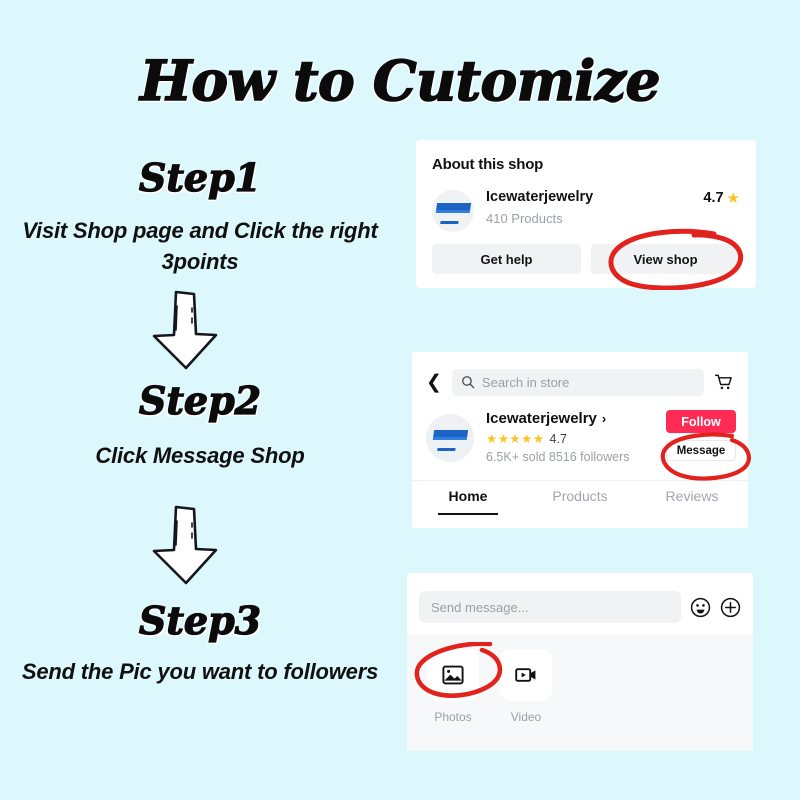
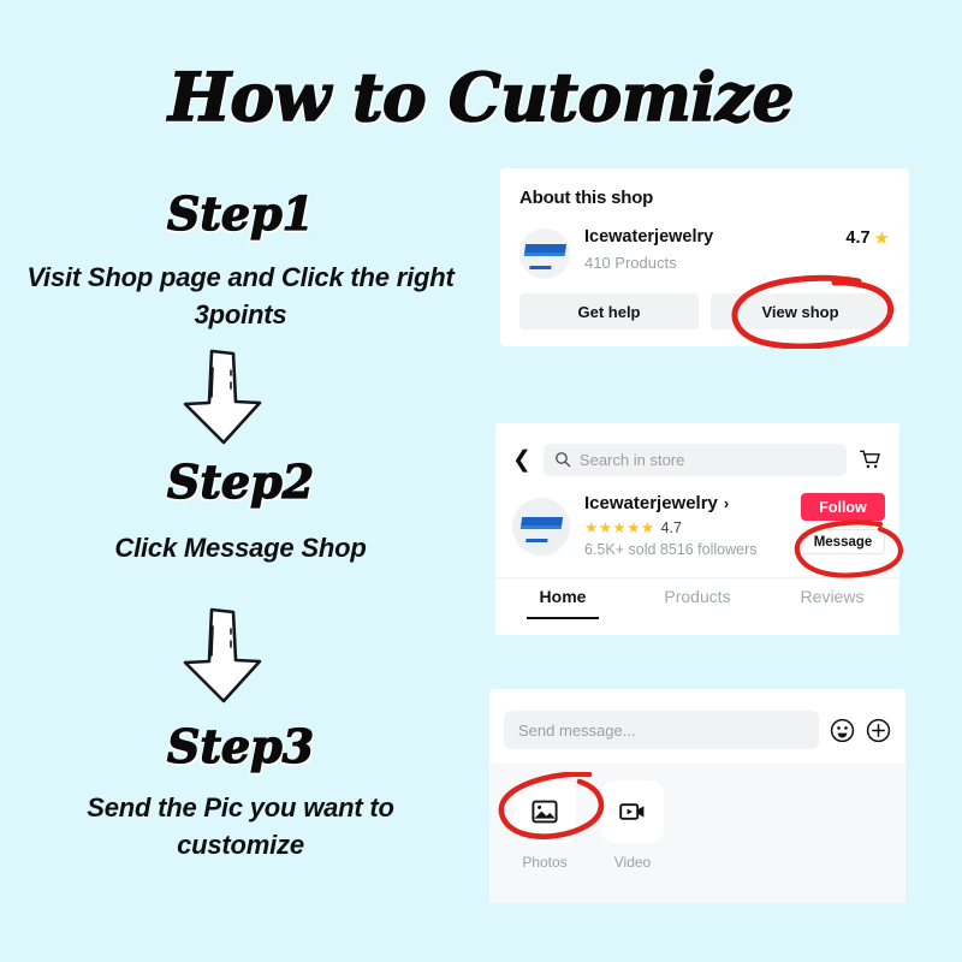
  How to Cutomize
  Step1
  Visit Shop page and Click the right 3points
  Step2
  Click Message Shop
  Step3
- Send the Pic you want to followers
+ Send the Pic you want to customize
  About this shop
  Icewaterjewelry
  410 Products
  4.7
  ★
  Get help
  View shop
  ❮
  Search in store
  Icewaterjewelry
  ›
  ★★★★★
  4.7
  6.5K+ sold 8516 followers
  Follow
  Message
  Home
  Products
  Reviews
  Send message...
  Photos
  Video
